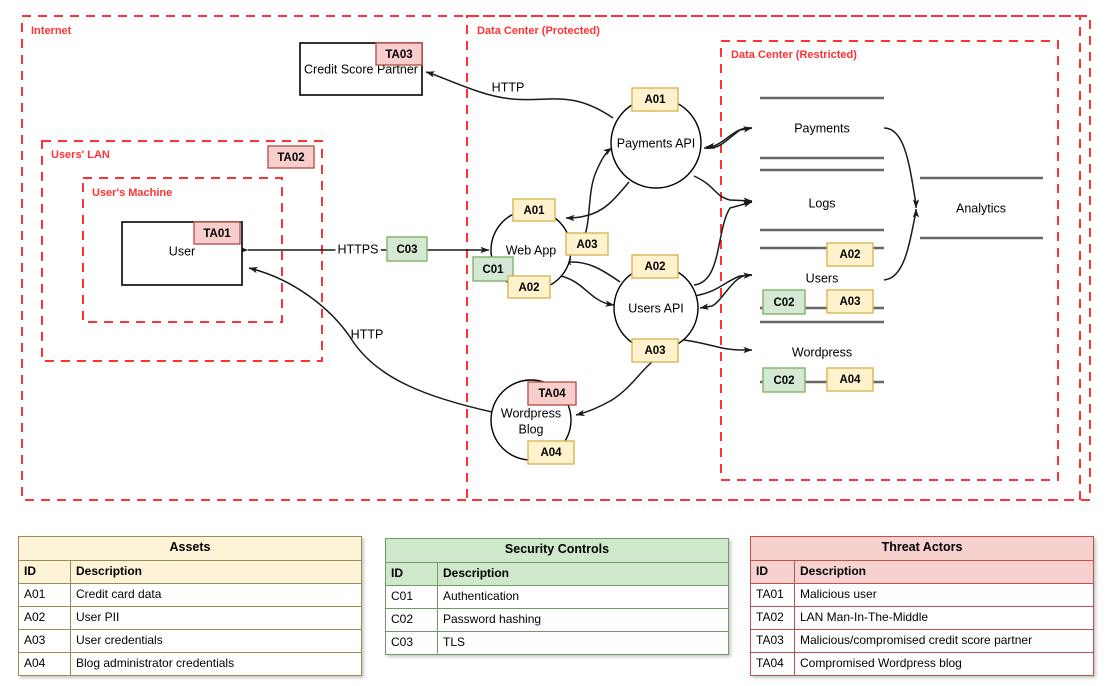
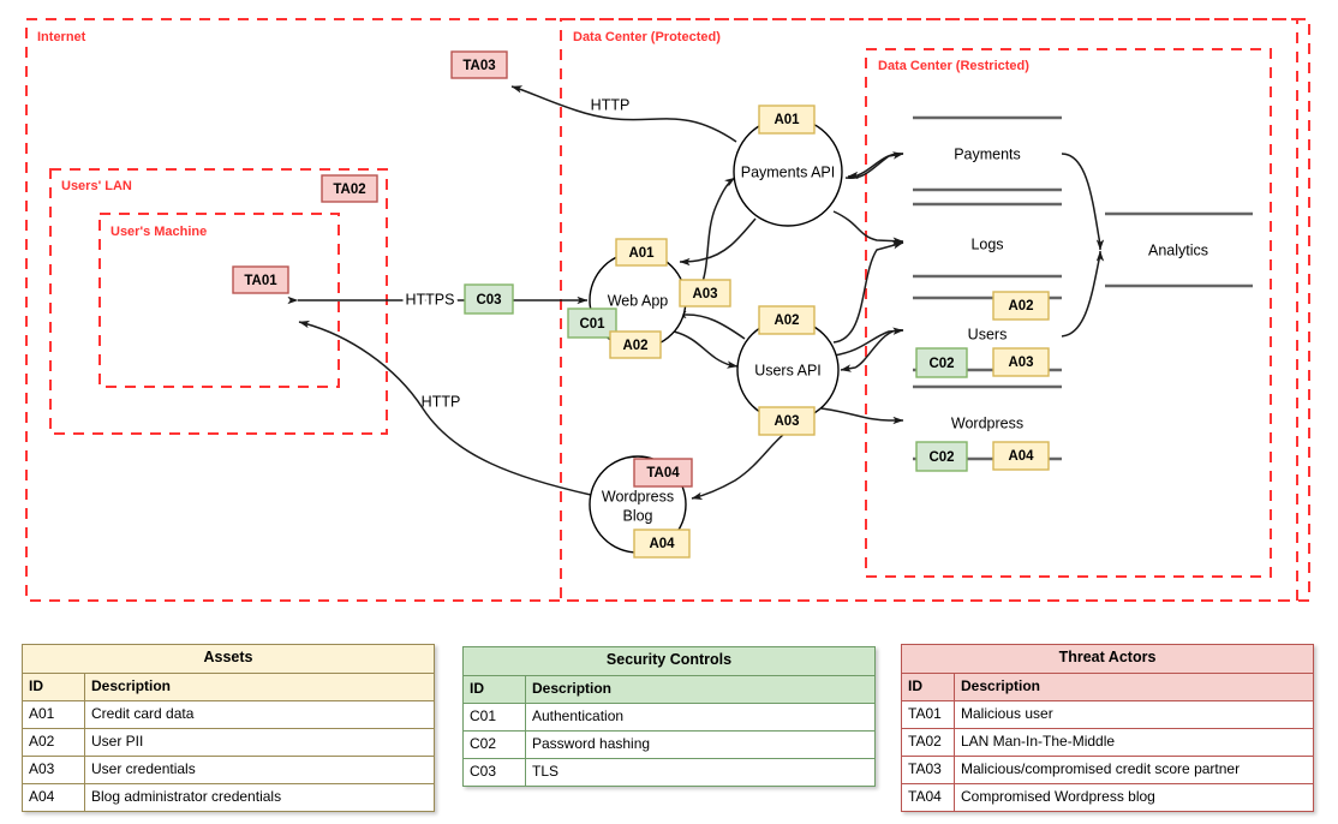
  Internet
  Users' LAN
  User's Machine
  Data Center (Protected)
  Data Center (Restricted)
  Payments
  Logs
  Users
  Wordpress
  Analytics
  HTTP
  HTTPS
  HTTP
- User
- Credit Score Partner
  Web App
  Payments API
  Users API
  Wordpress
  Blog
  TA03
  TA02
  TA01
  C03
  A01
  A03
  C01
  A02
  A01
  A02
  A03
  TA04
  A04
  A02
  C02
  A03
  C02
  A04
  Assets
  ID	Description
  A01	Credit card data
  A02	User PII
  A03	User credentials
  A04	Blog administrator credentials
  Security Controls
  ID	Description
  C01	Authentication
  C02	Password hashing
  C03	TLS
  Threat Actors
  ID	Description
  TA01	Malicious user
  TA02	LAN Man-In-The-Middle
  TA03	Malicious/compromised credit score partner
  TA04	Compromised Wordpress blog
